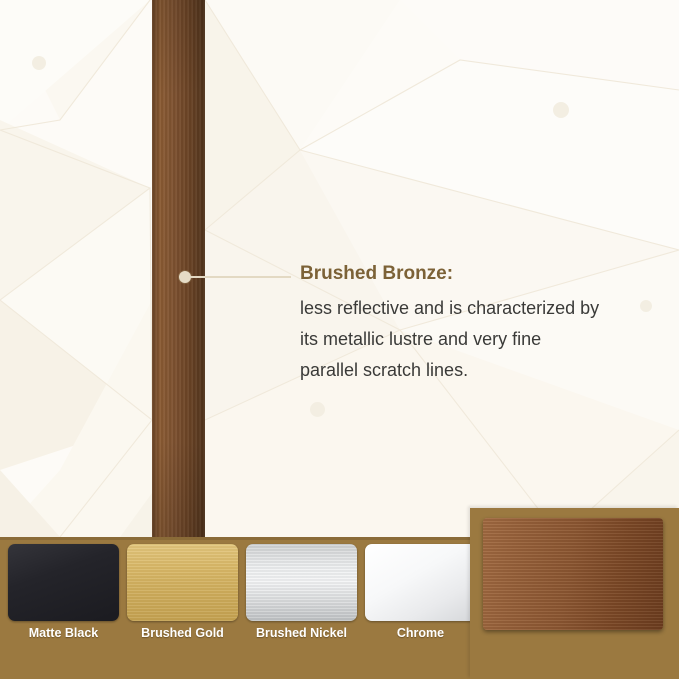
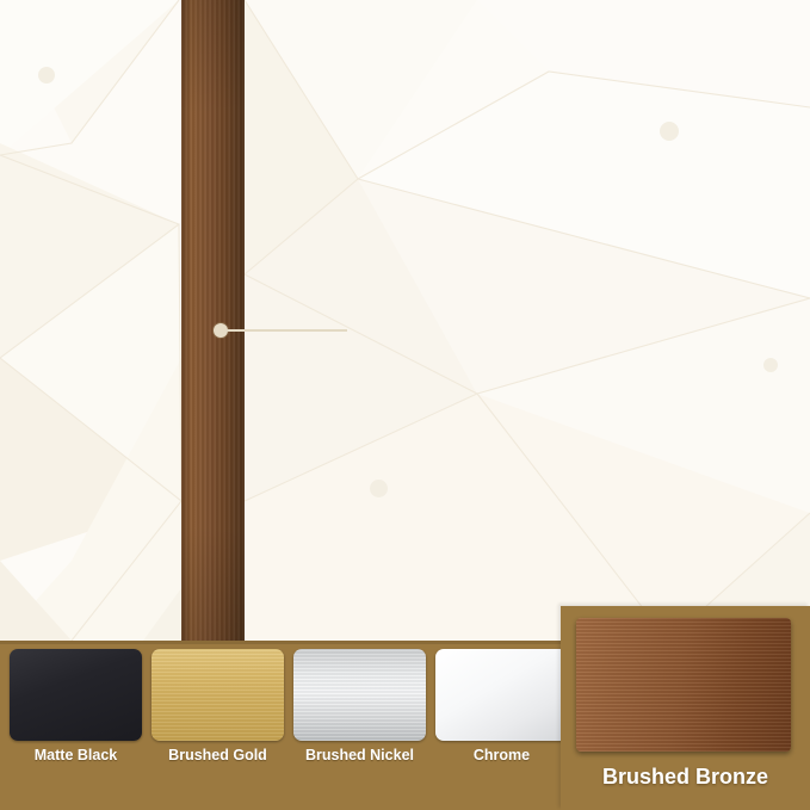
- Brushed Bronze:
- less reflective and is characterized by
- its metallic lustre and very fine
- parallel scratch lines.
  Matte Black
  Brushed Gold
  Brushed Nickel
  Chrome
+ Brushed Bronze
